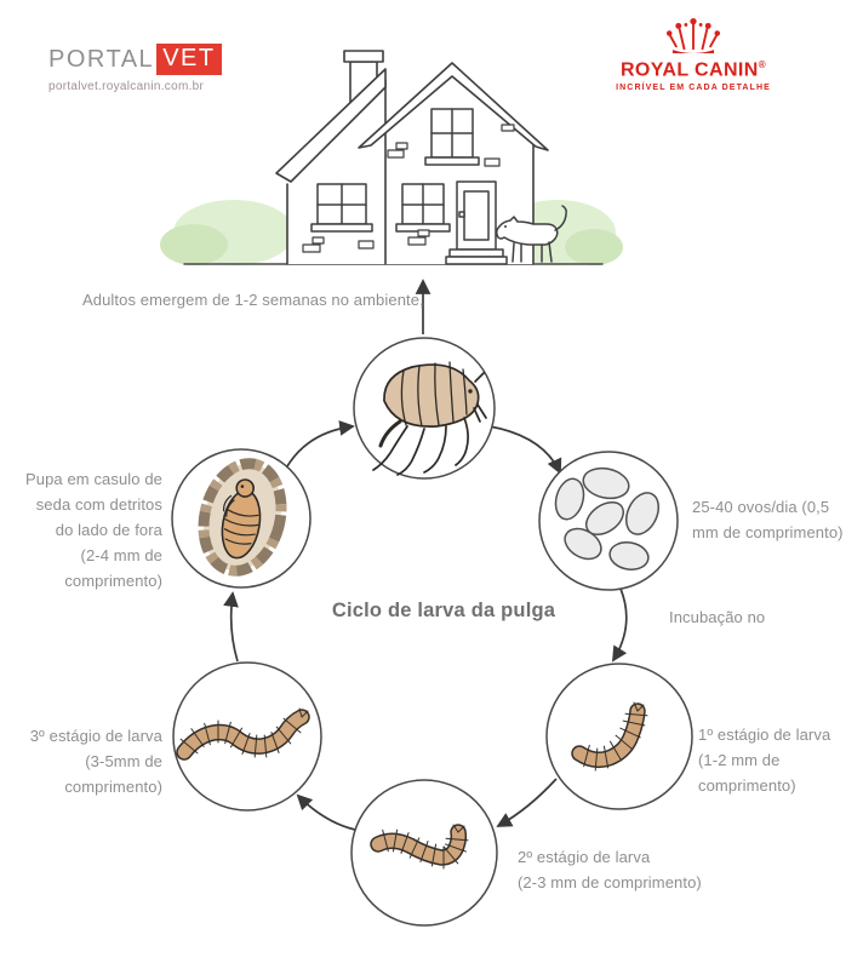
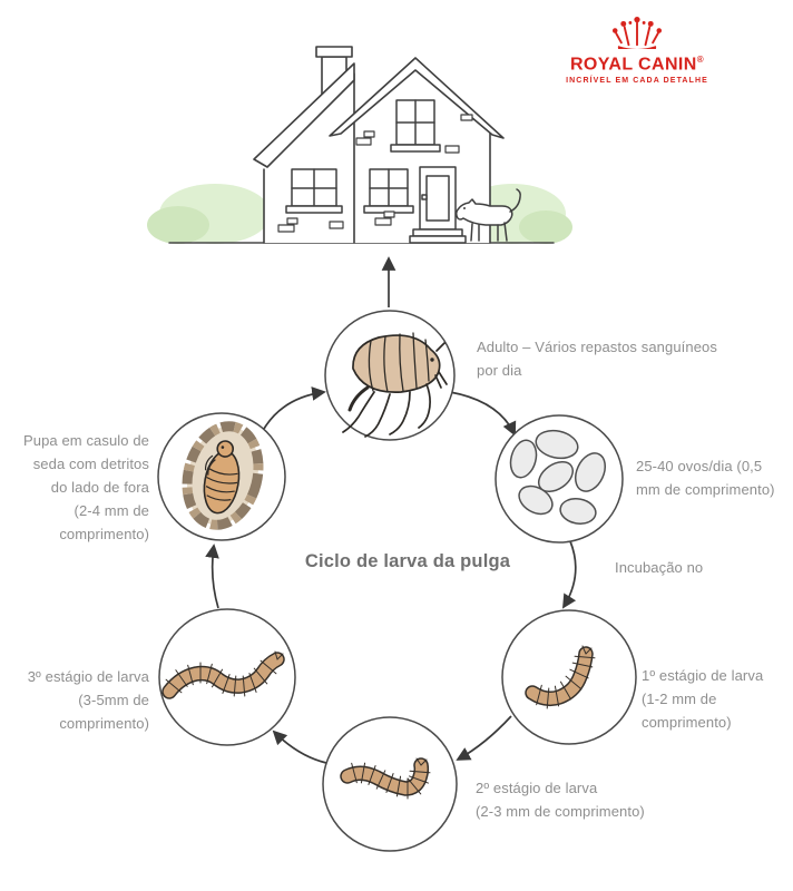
- PORTAL
- VET
- portalvet.royalcanin.com.br
  ROYAL CANIN®
  Ciclo de larva da pulga
- Adultos emergem de 1-2 semanas no ambiente,
  Incubação no
+ Adulto – Vários repastos sanguíneos
+ por dia
  25-40 ovos/dia (0,5
  mm de comprimento)
  1º estágio de larva
  (1-2 mm de
  comprimento)
  2º estágio de larva
  (2-3 mm de comprimento)
  3º estágio de larva
  (3-5mm de
  comprimento)
  Pupa em casulo de
  seda com detritos
  do lado de fora
  (2-4 mm de
  comprimento)
